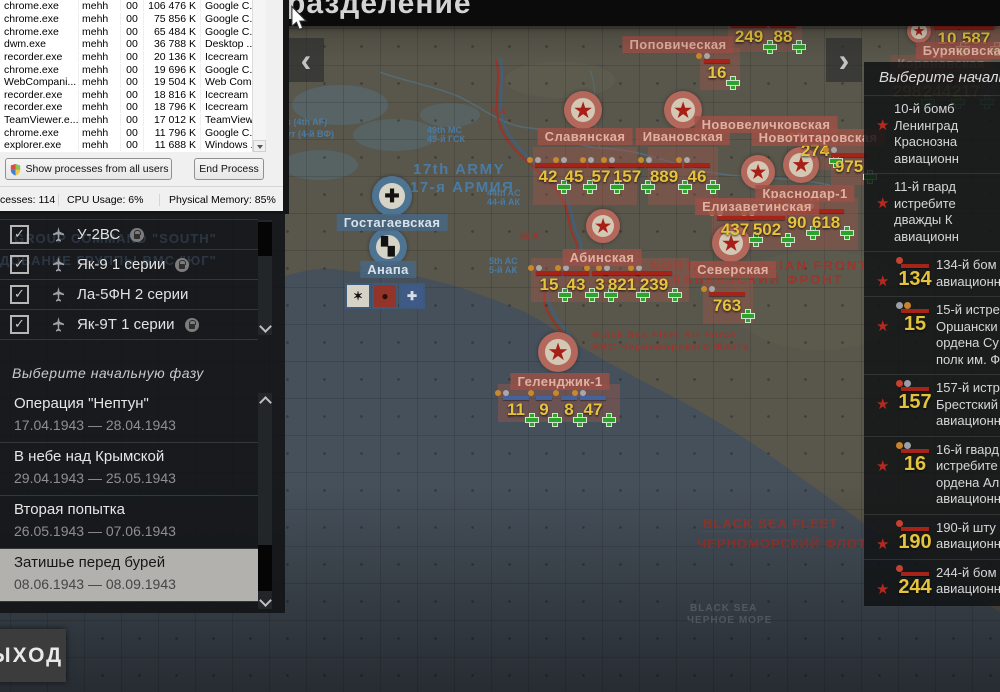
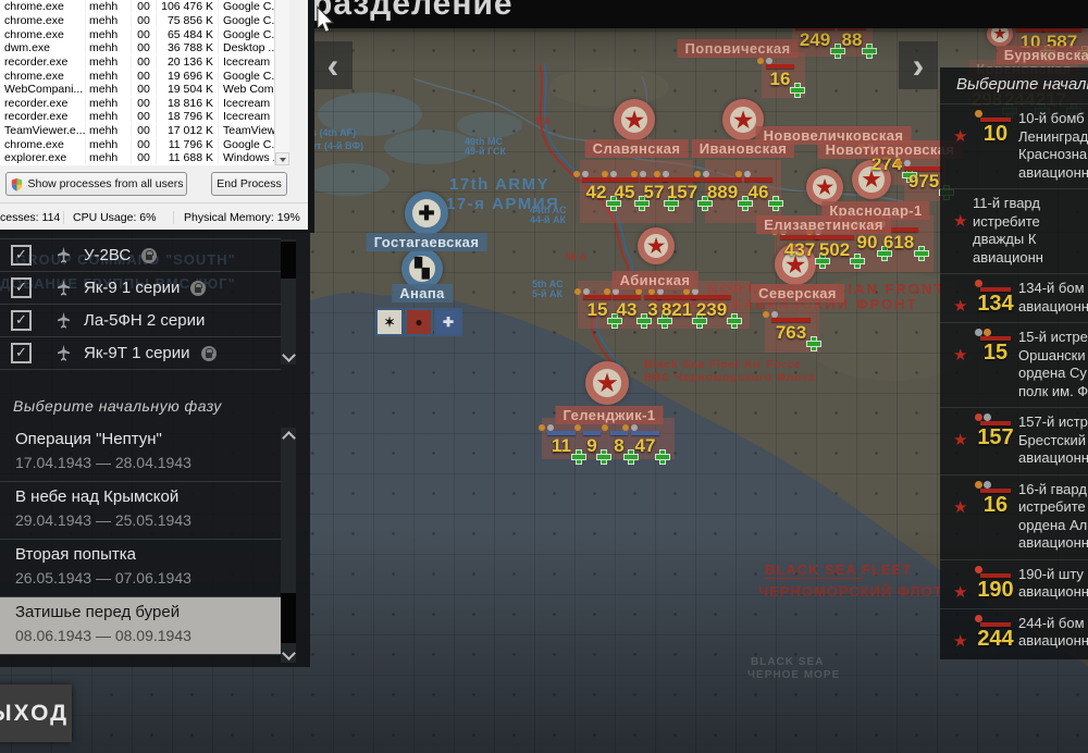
  разделение
  ‹
  ›
  Выберите начал
  ★
+ 10
  10-й бомб
  Ленинград
  Краснозна
  авиационн
  ★
  11-й гвард
  истребите
  дважды К
  авиационн
  ★
  134
  134-й бом
  авиационн
  ★
  15
  15-й истре
  Оршански
  ордена Су
  полк им. Ф
  ★
  157
  157-й истр
  Брестский
  авиационн
  ★
  16
  16-й гвард
  истребите
  ордена Ал
  авиационн
  ★
  190
  190-й шту
  авиационн
  ★
  244
  244-й бом
  авиационн
  GROUP COMMA "SOUTH"
  ДОВАНИЕ ГРУППЫ ВМСЮГ"
  ✓
  У-2ВС
  ✓
  Як-9 1 серии
  ✓
  Ла-5ФН 2 серии
  ✓
  Як-9Т 1 серии
  Выберите начальную фазу
  Операция "Нептун"
  17.04.1943 — 28.04.1943
  В небе над Крымской
  29.04.1943 — 25.05.1943
  Вторая попытка
  26.05.1943 — 07.06.1943
  Затишье перед бурей
  08.06.1943 — 08.09.1943
  ЫХОД
  chrome.exe
  mehh
  00
  106 476 K
  Google C.
  chrome.exe
  mehh
  00
  75 856 K
  Google C.
  chrome.exe
  mehh
  00
  65 484 K
  Google C.
  dwm.exe
  mehh
  00
  36 788 K
  Desktop ..
  recorder.exe
  mehh
  00
  20 136 K
  Icecream
  chrome.exe
  mehh
  00
  19 696 K
  Google C.
  WebCompani...
  mehh
  00
  19 504 K
  recorder.exe
  mehh
  00
  18 816 K
  Icecream
  recorder.exe
  mehh
  00
  18 796 K
  Icecream
  TeamViewer.e...
  mehh
  00
  17 012 K
  TeamView
  chrome.exe
  mehh
  00
  11 796 K
  Google C.
  explorer.exe
  mehh
  00
  11 688 K
  Windows
  Show processes from all users
  End Process
  cesses: 114
  CPU Usage: 6%
- Physical Memory: 85%
+ Physical Memory: 19%
